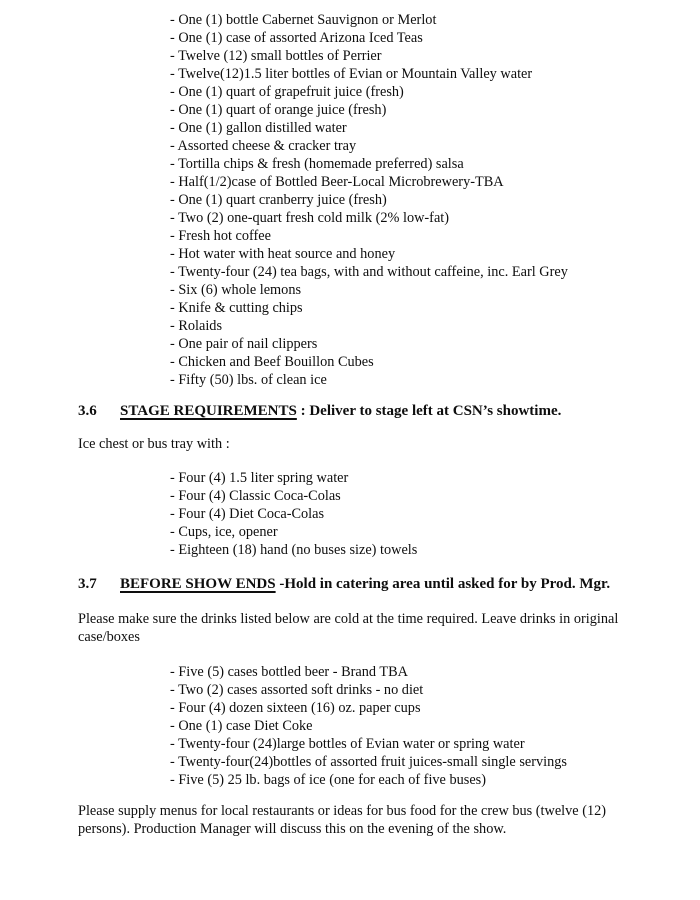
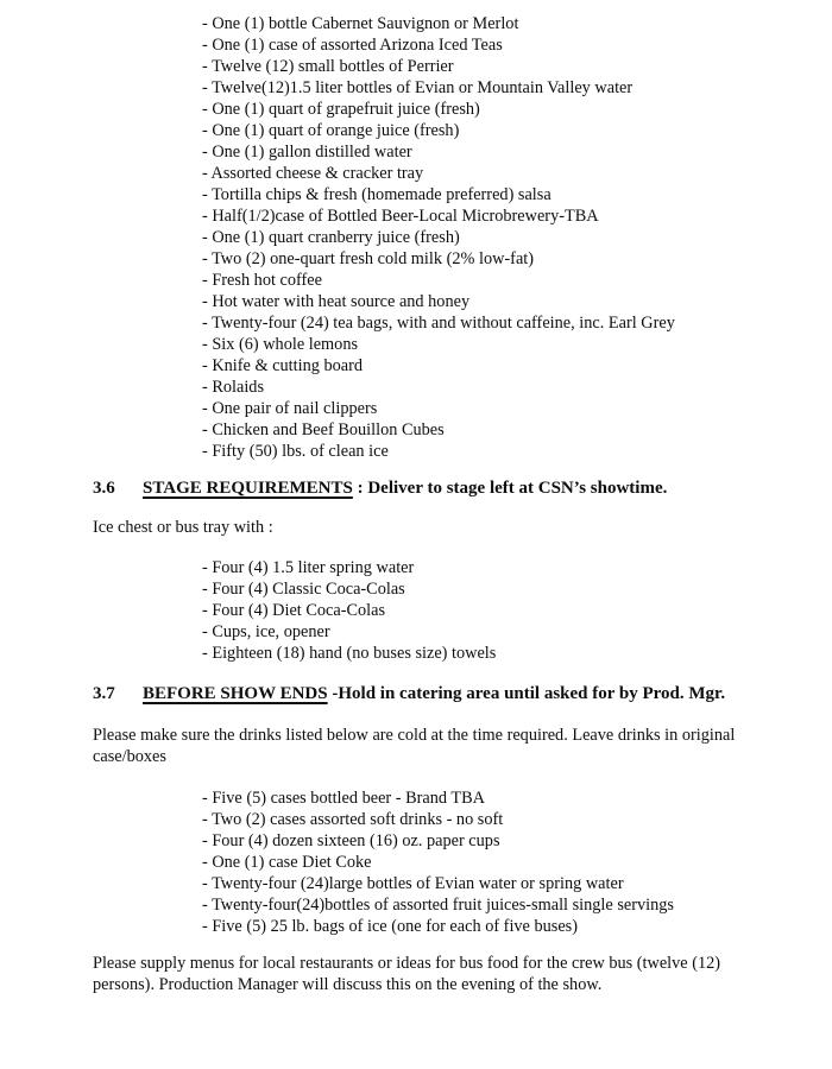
  - One (1) bottle Cabernet Sauvignon or Merlot
  - One (1) case of assorted Arizona Iced Teas
  - Twelve (12) small bottles of Perrier
  - Twelve(12)1.5 liter bottles of Evian or Mountain Valley water
  - One (1) quart of grapefruit juice (fresh)
  - One (1) quart of orange juice (fresh)
  - One (1) gallon distilled water
  - Assorted cheese & cracker tray
  - Tortilla chips & fresh (homemade preferred) salsa
  - Half(1/2)case of Bottled Beer-Local Microbrewery-TBA
  - One (1) quart cranberry juice (fresh)
  - Two (2) one-quart fresh cold milk (2% low-fat)
  - Fresh hot coffee
  - Hot water with heat source and honey
  - Twenty-four (24) tea bags, with and without caffeine, inc. Earl Grey
  - Six (6) whole lemons
- - Knife & cutting chips
+ - Knife & cutting board
  - Rolaids
  - One pair of nail clippers
  - Chicken and Beef Bouillon Cubes
  - Fifty (50) lbs. of clean ice
  3.6
  STAGE REQUIREMENTS : Deliver to stage left at CSN’s showtime.
  Ice chest or bus tray with :
  - Four (4) 1.5 liter spring water
  - Four (4) Classic Coca-Colas
  - Four (4) Diet Coca-Colas
  - Cups, ice, opener
  - Eighteen (18) hand (no buses size) towels
  3.7
  BEFORE SHOW ENDS -Hold in catering area until asked for by Prod. Mgr.
  Please make sure the drinks listed below are cold at the time required. Leave drinks in original case/boxes
  - Five (5) cases bottled beer - Brand TBA
- - Two (2) cases assorted soft drinks - no diet
+ - Two (2) cases assorted soft drinks - no soft
  - Four (4) dozen sixteen (16) oz. paper cups
  - One (1) case Diet Coke
  - Twenty-four (24)large bottles of Evian water or spring water
  - Twenty-four(24)bottles of assorted fruit juices-small single servings
  - Five (5) 25 lb. bags of ice (one for each of five buses)
  Please supply menus for local restaurants or ideas for bus food for the crew bus (twelve (12) persons). Production Manager will discuss this on the evening of the show.
